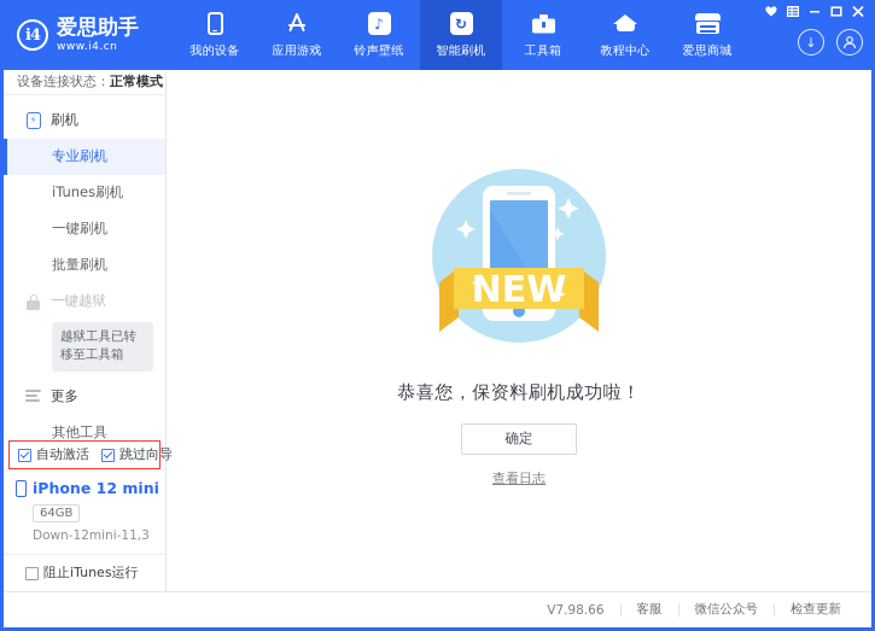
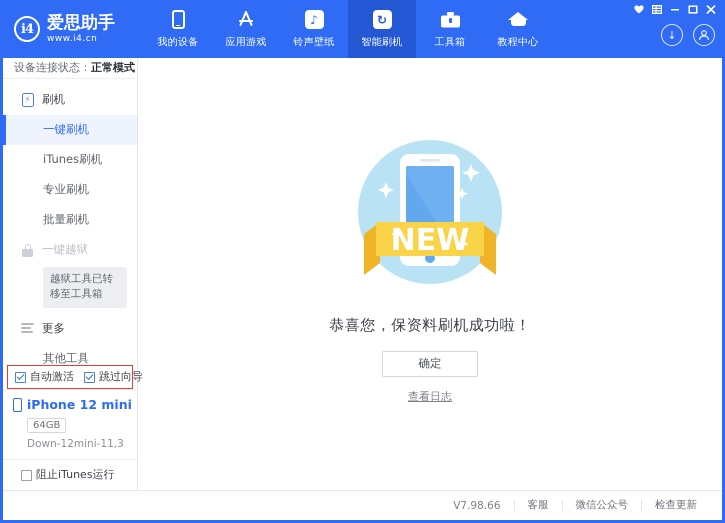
  i4
  爱思助手
  www.i4.cn
  我的设备
  应用游戏
  ♪
  铃声壁纸
  ↻
  智能刷机
  工具箱
  教程中心
- 爱思商城
  ↓
  设备连接状态：
  正常模式
  ⚡
  刷机
- 专业刷机
+ 一键刷机
  iTunes刷机
- 一键刷机
+ 专业刷机
  批量刷机
  一键越狱
  越狱工具已转移至工具箱
  更多
  其他工具
  自动激活
  跳过向导
  iPhone 12 mini
  64GB
  Down-12mini-11,3
  阻止iTunes运行
  NEW
  恭喜您，保资料刷机成功啦！
  确定
  查看日志
  V7.98.66
  客服
  微信公众号
  检查更新
